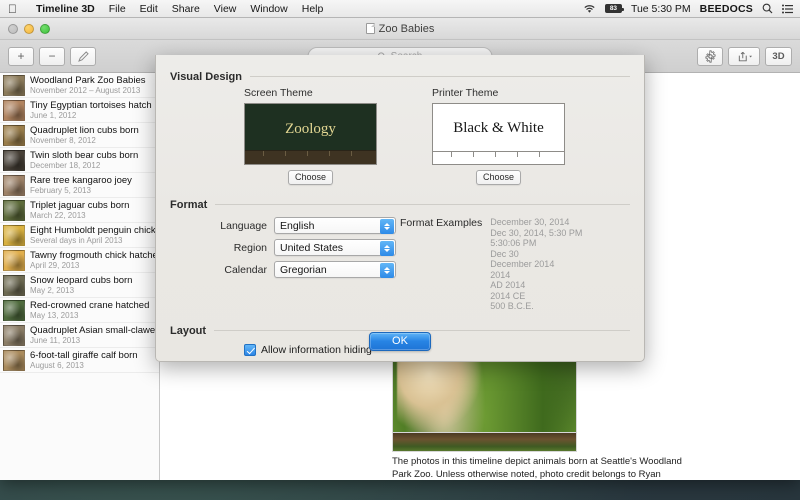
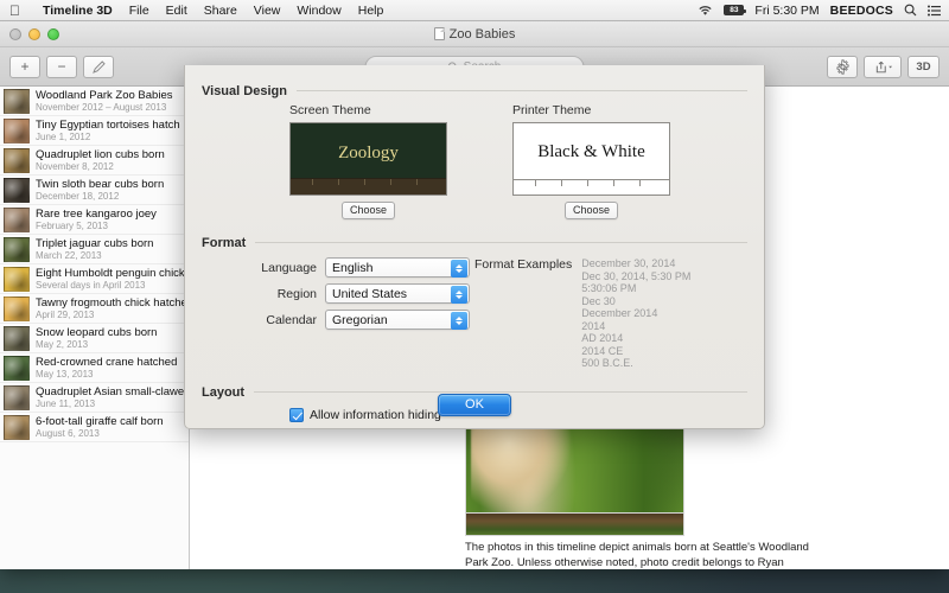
  
  Timeline 3D
  File
  Edit
  Share
  View
  Window
  Help
- Tue 5:30 PM
+ Fri 5:30 PM
  BEEDOCS
  Zoo Babies
  +
  −
  3D
  Woodland Park Zoo Babies
  November 2012 – August 2013
  Tiny Egyptian tortoises hatch
  June 1, 2012
  Quadruplet lion cubs born
  November 8, 2012
  Twin sloth bear cubs born
  December 18, 2012
  Rare tree kangaroo joey
  February 5, 2013
  Triplet jaguar cubs born
  March 22, 2013
  Eight Humboldt penguin chick
  Several days in April 2013
  Tawny frogmouth chick hatch
  April 29, 2013
  Snow leopard cubs born
  May 2, 2013
  Red-crowned crane hatched
  May 13, 2013
  Quadruplet Asian small-clawe
  June 11, 2013
  6-foot-tall giraffe calf born
  August 6, 2013
  The photos in this timeline depict animals born at Seattle's Woodland Park Zoo. Unless otherwise noted, photo credit belongs to Ryan
  Visual Design
  Screen Theme
  Zoology
  Choose
  Printer Theme
  Black & White
  Choose
  Format
  Language
  English
  Region
  United States
  Calendar
  Gregorian
  Format Examples
  December 30, 2014
  Dec 30, 2014, 5:30 PM
  5:30:06 PM
  Dec 30
  December 2014
  2014
  AD 2014
  2014 CE
  500 B.C.E.
  Layout
  Allow information hidin
  OK
